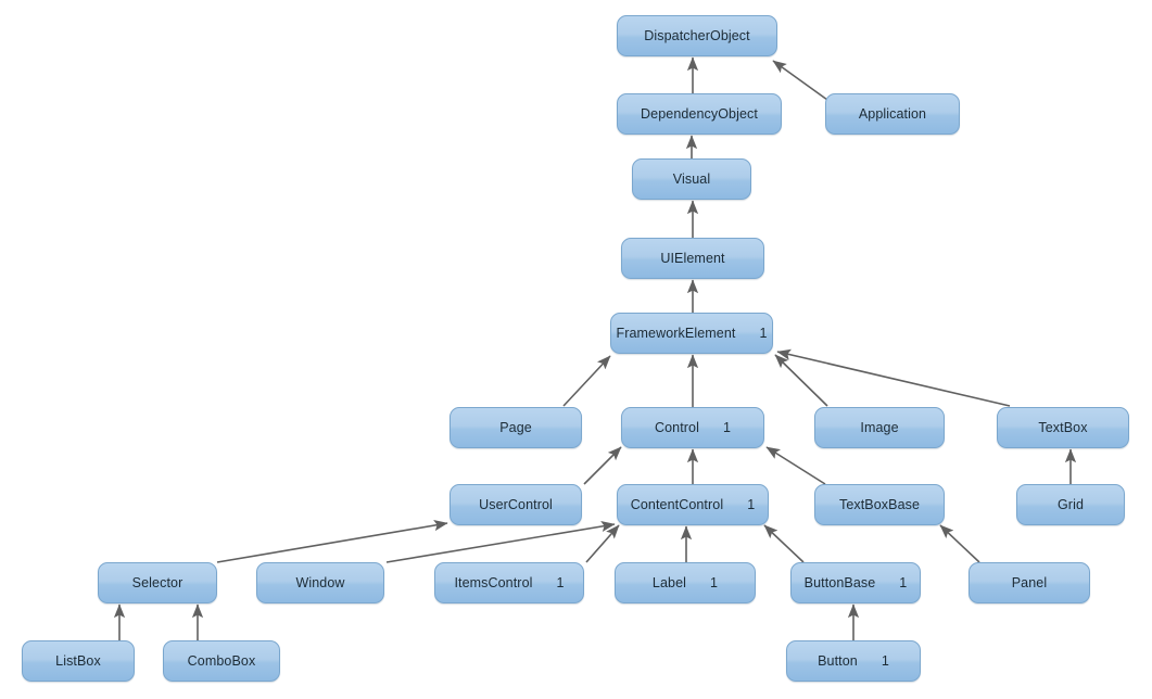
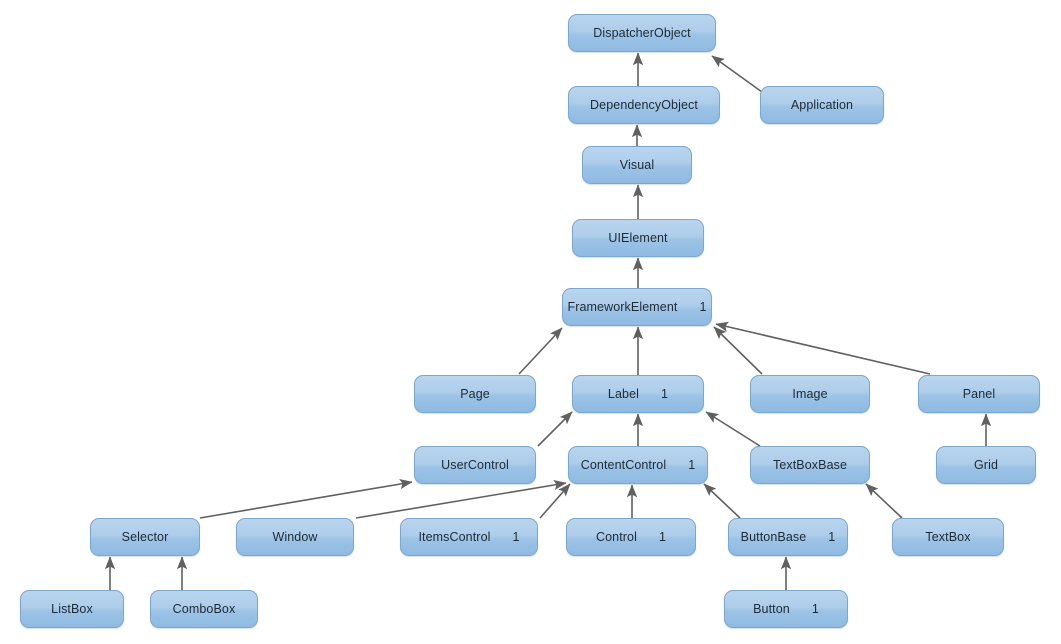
  DispatcherObject
  Application
  DependencyObject
  Visual
  UIElement
  FrameworkElement
  1
  Page
- Control
+ Label
  1
  Image
- TextBox
+ Panel
  UserControl
  ContentControl
  1
  TextBoxBase
  Grid
  Selector
  Window
  ItemsControl
  1
- Label
+ Control
  1
  ButtonBase
  1
- Panel
+ TextBox
  ListBox
  ComboBox
  Button
  1
